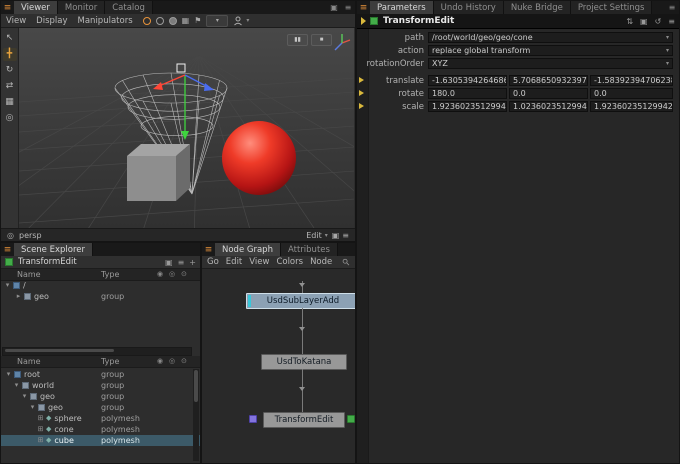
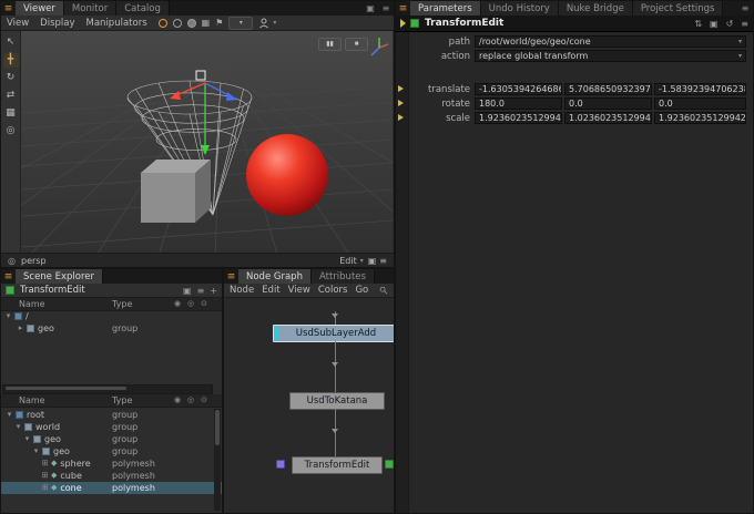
  ≡
  Viewer
  Monitor
  Catalog
  ▣
  ≡
  View
  Display
  Manipulators
  ▦
  ⚑
  ↖
  ╋
  ↻
  ⇄
  ▦
  ◎
  ◎
  persp
  Edit
  ▣
  ≡
  ≡
  Scene Explorer
  TransformEdit
  ▣
  ≡
  +
  Name
  Type
  ◉
  ◎
  ⊙
  ▾
  /
  ▸
  geo
  group
  Name
  Type
  ◉
  ◎
  ⊙
  ▾
  root
  group
  ▾
  world
  group
  ▾
  geo
  group
  ▾
  geo
  group
  ⊞
  ◆
  sphere
  polymesh
  ⊞
  ◆
- cone
+ cube
  polymesh
  ⊞
  ◆
- cube
+ cone
  polymesh
  ≡
  Node Graph
  Attributes
- Go
+ Node
  Edit
  View
  Colors
- Node
+ Go
  UsdSubLayerAdd
  UsdToKatana
  TransformEdit
  ≡
  Parameters
  Undo History
  Nuke Bridge
  Project Settings
  ≡
  TransformEdit
  ⇅
  ▣
  ↺
  ≡
  path
  /root/world/geo/geo/cone
  action
  replace global transform
- rotationOrder
- XYZ
  translate
  -1.6305394264686
  5.7068650932397
  -1.5839239470623
  rotate
  180.0
  0.0
  0.0
  scale
  1.9236023512994
  1.0236023512994
  1.92360235129942
